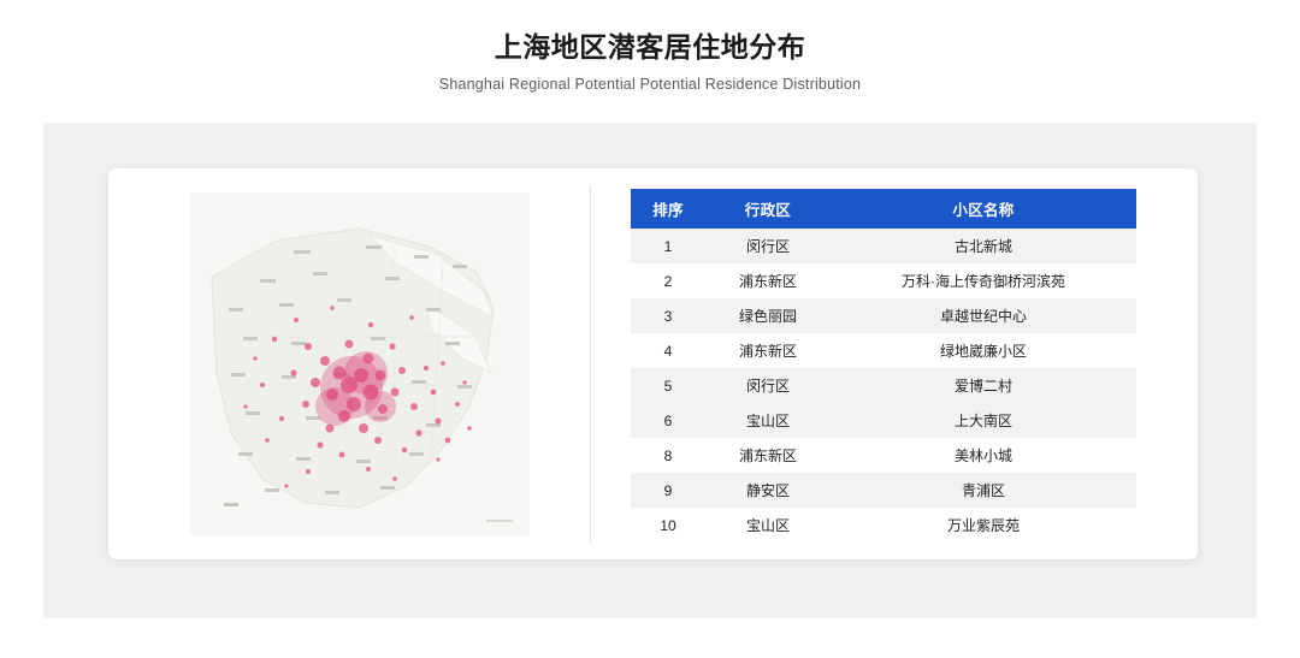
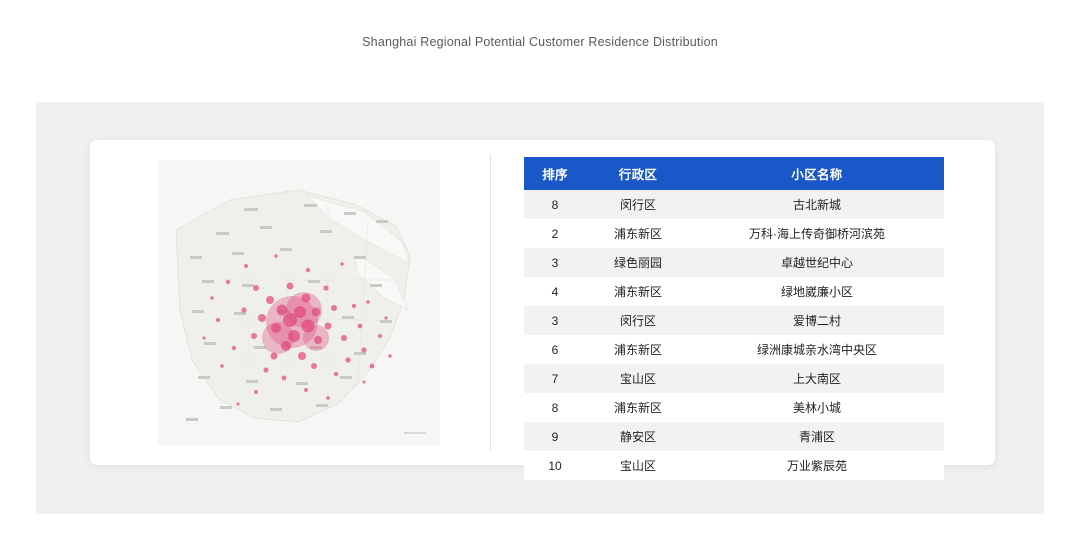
- 上海地区潜客居住地分布
- Shanghai Regional Potential Potential Residence Distribution
+ Shanghai Regional Potential Customer Residence Distribution
  排序	行政区	小区名称
- 1	闵行区	古北新城
+ 8	闵行区	古北新城
  2	浦东新区	万科·海上传奇御桥河滨苑
  3	绿色丽园	卓越世纪中心
  4	浦东新区	绿地崴廉小区
- 5	闵行区	爱博二村
+ 3	闵行区	爱博二村
+ 6	浦东新区	绿洲康城亲水湾中央区
- 6	宝山区	上大南区
+ 7	宝山区	上大南区
  8	浦东新区	美林小城
  9	静安区	青浦区
  10	宝山区	万业紫辰苑
